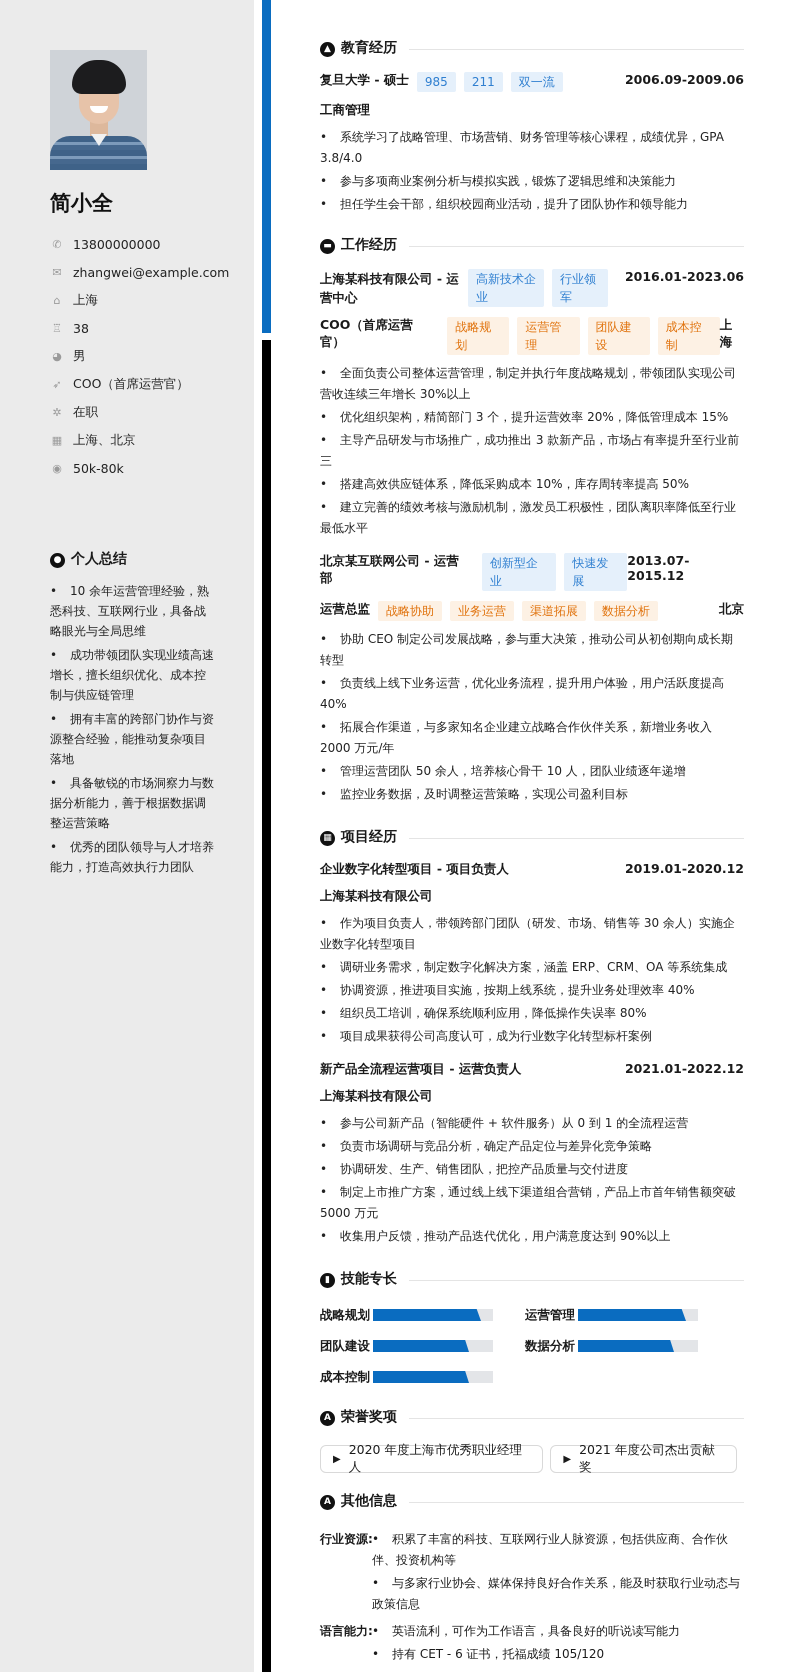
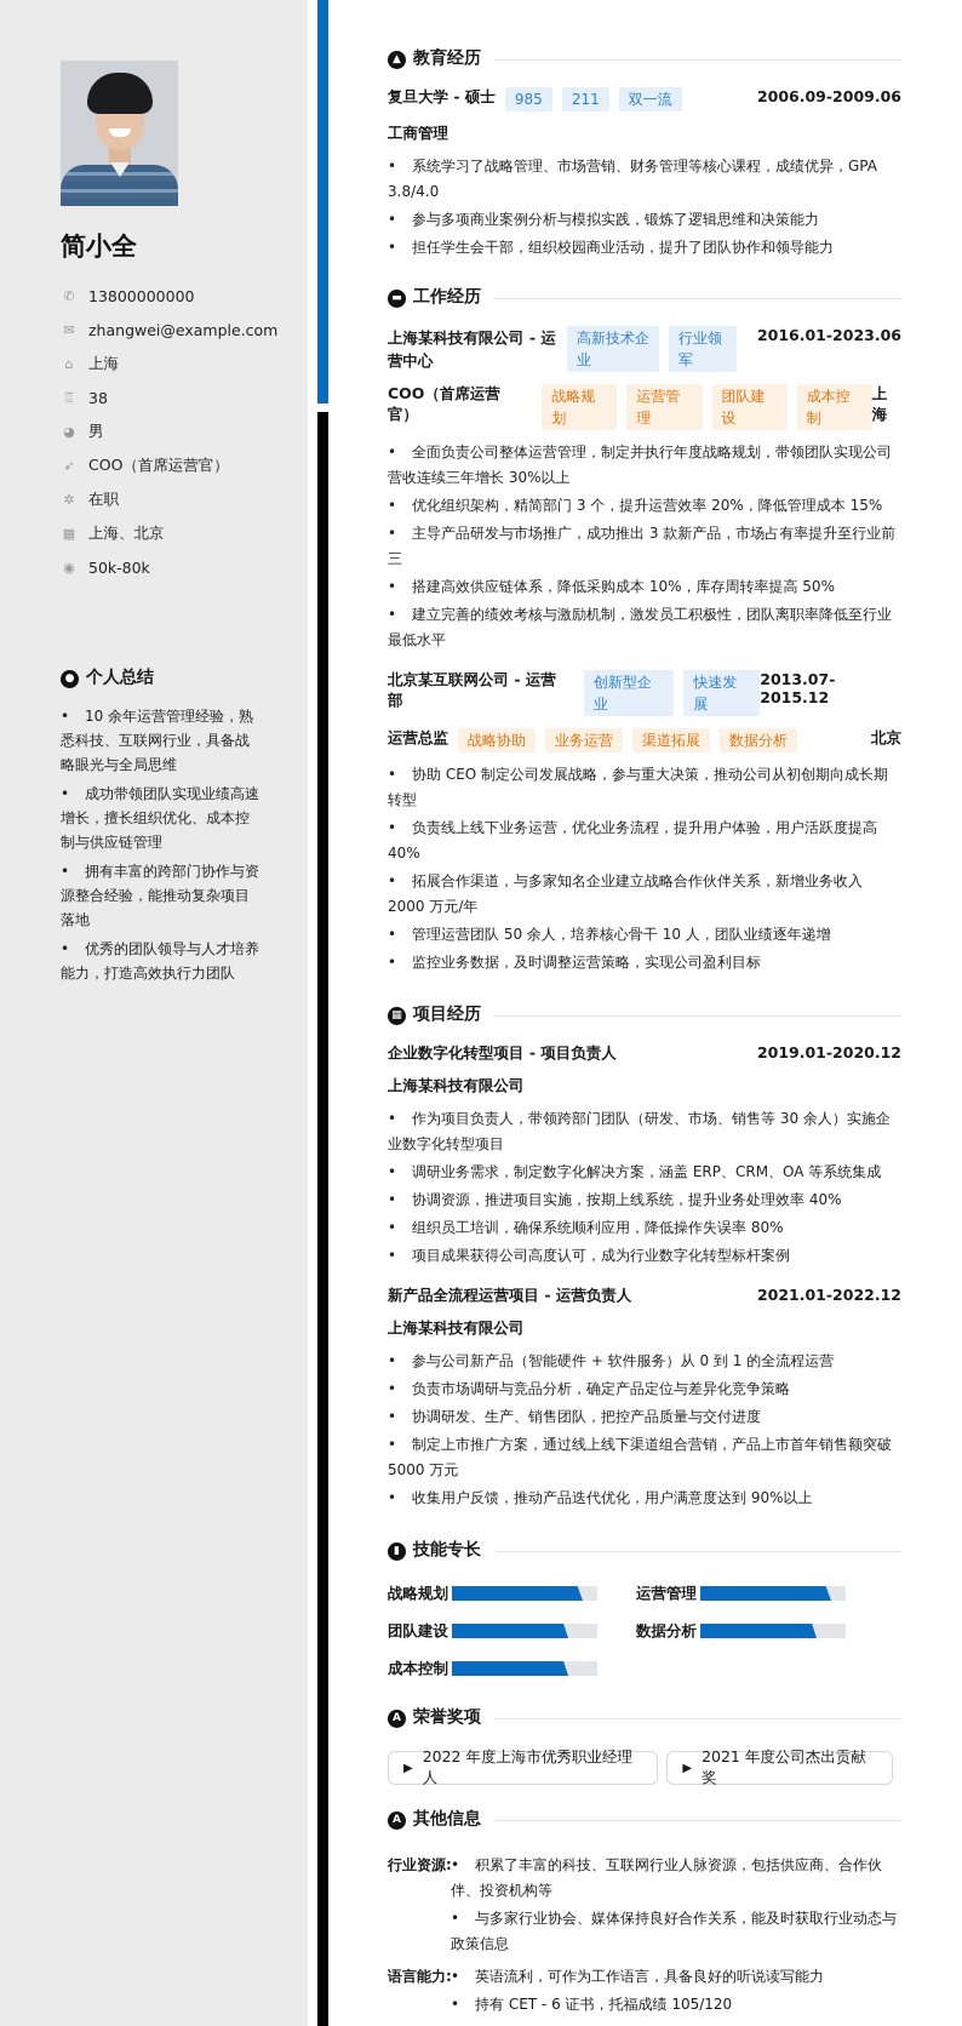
  简小全
  ✆
  13800000000
  ✉
  zhangwei@example.com
  ⌂
  上海
  ♖
  38
  ◕
  男
  ➶
  COO（首席运营官）
  ✲
  在职
  ▦
  上海、北京
  ◉
  50k-80k
  ●
  个人总结
  • 10 余年运营管理经验，熟悉科技、互联网行业，具备战略眼光与全局思维
  • 成功带领团队实现业绩高速增长，擅长组织优化、成本控制与供应链管理
  • 拥有丰富的跨部门协作与资源整合经验，能推动复杂项目落地
- • 具备敏锐的市场洞察力与数据分析能力，善于根据数据调整运营策略
  • 优秀的团队领导与人才培养能力，打造高效执行力团队
  ▲
  教育经历
  复旦大学 - 硕士
  985
  211
  双一流
  2006.09-2009.06
  工商管理
  • 系统学习了战略管理、市场营销、财务管理等核心课程，成绩优异，GPA 3.8/4.0
  • 参与多项商业案例分析与模拟实践，锻炼了逻辑思维和决策能力
  • 担任学生会干部，组织校园商业活动，提升了团队协作和领导能力
  ▬
  工作经历
  上海某科技有限公司 - 运营中心
  高新技术企业
  行业领军
  2016.01-2023.06
  COO（首席运营官）
  战略规划
  运营管理
  团队建设
  成本控制
  上海
  • 全面负责公司整体运营管理，制定并执行年度战略规划，带领团队实现公司营收连续三年增长 30%以上
  • 优化组织架构，精简部门 3 个，提升运营效率 20%，降低管理成本 15%
  • 主导产品研发与市场推广，成功推出 3 款新产品，市场占有率提升至行业前三
  • 搭建高效供应链体系，降低采购成本 10%，库存周转率提高 50%
  • 建立完善的绩效考核与激励机制，激发员工积极性，团队离职率降低至行业最低水平
  北京某互联网公司 - 运营部
  创新型企业
  快速发展
  2013.07-2015.12
  运营总监
  战略协助
  业务运营
  渠道拓展
  数据分析
  北京
  • 协助 CEO 制定公司发展战略，参与重大决策，推动公司从初创期向成长期转型
  • 负责线上线下业务运营，优化业务流程，提升用户体验，用户活跃度提高 40%
  • 拓展合作渠道，与多家知名企业建立战略合作伙伴关系，新增业务收入 2000 万元/年
  • 管理运营团队 50 余人，培养核心骨干 10 人，团队业绩逐年递增
  • 监控业务数据，及时调整运营策略，实现公司盈利目标
  ▦
  项目经历
  企业数字化转型项目 - 项目负责人
  2019.01-2020.12
  上海某科技有限公司
  • 作为项目负责人，带领跨部门团队（研发、市场、销售等 30 余人）实施企业数字化转型项目
  • 调研业务需求，制定数字化解决方案，涵盖 ERP、CRM、OA 等系统集成
  • 协调资源，推进项目实施，按期上线系统，提升业务处理效率 40%
  • 组织员工培训，确保系统顺利应用，降低操作失误率 80%
  • 项目成果获得公司高度认可，成为行业数字化转型标杆案例
  新产品全流程运营项目 - 运营负责人
  2021.01-2022.12
  上海某科技有限公司
  • 参与公司新产品（智能硬件 + 软件服务）从 0 到 1 的全流程运营
  • 负责市场调研与竞品分析，确定产品定位与差异化竞争策略
  • 协调研发、生产、销售团队，把控产品质量与交付进度
  • 制定上市推广方案，通过线上线下渠道组合营销，产品上市首年销售额突破 5000 万元
  • 收集用户反馈，推动产品迭代优化，用户满意度达到 90%以上
  ▮
  技能专长
  战略规划
  运营管理
  团队建设
  数据分析
  成本控制
  A
  荣誉奖项
  ▶
- 2020 年度上海市优秀职业经理人
+ 2022 年度上海市优秀职业经理人
  ▶
  2021 年度公司杰出贡献奖
  A
  其他信息
  行业资源:
  • 积累了丰富的科技、互联网行业人脉资源，包括供应商、合作伙伴、投资机构等
  • 与多家行业协会、媒体保持良好合作关系，能及时获取行业动态与政策信息
  语言能力:
  • 英语流利，可作为工作语言，具备良好的听说读写能力
  • 持有 CET - 6 证书，托福成绩 105/120
